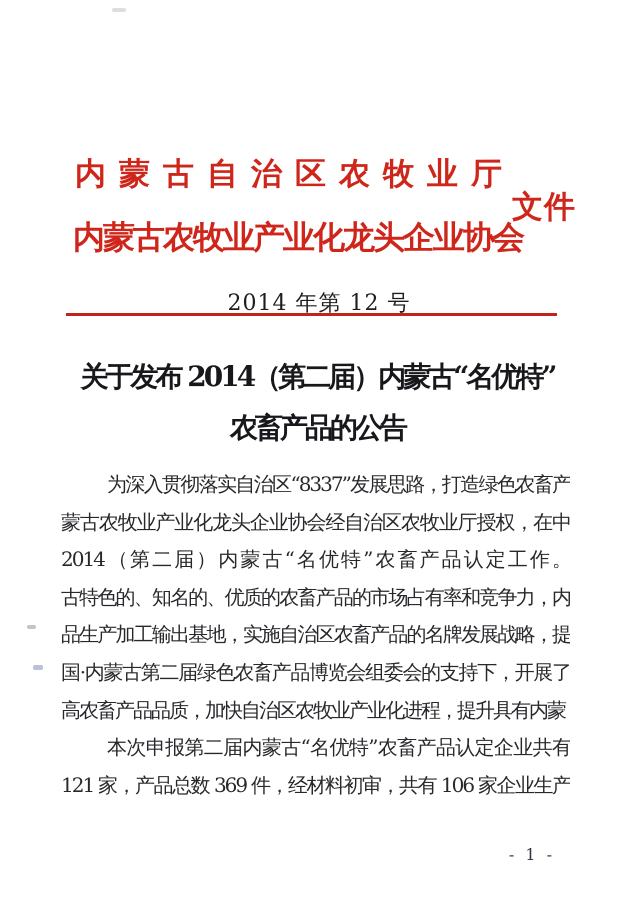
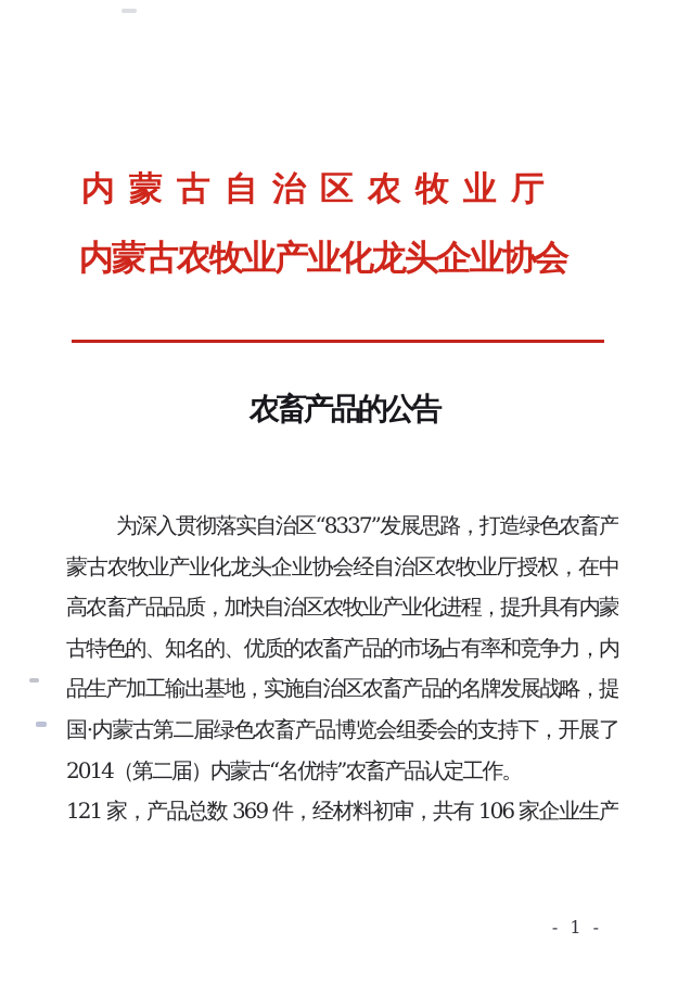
  内蒙古自治区农牧业厅
- 文件
  内蒙古农牧业产业化龙头企业协会
- 2014 年第 12 号
- 关于发布 2014（第二届）内蒙古“名优特”
  农畜产品的公告
  为深入贯彻落实自治区“8337”发展思路，打造绿色农畜产
  蒙古农牧业产业化龙头企业协会经自治区农牧业厅授权，在中
- 2014（第二届）内蒙古“名优特”农畜产品认定工作。
+ 高农畜产品品质，加快自治区农牧业产业化进程，提升具有内蒙
  古特色的、知名的、优质的农畜产品的市场占有率和竞争力，内
  品生产加工输出基地，实施自治区农畜产品的名牌发展战略，提
  国·内蒙古第二届绿色农畜产品博览会组委会的支持下，开展了
- 高农畜产品品质，加快自治区农牧业产业化进程，提升具有内蒙
+ 2014（第二届）内蒙古“名优特”农畜产品认定工作。
- 本次申报第二届内蒙古“名优特”农畜产品认定企业共有
  121 家，产品总数 369 件，经材料初审，共有 106 家企业生产
  - 1 -
